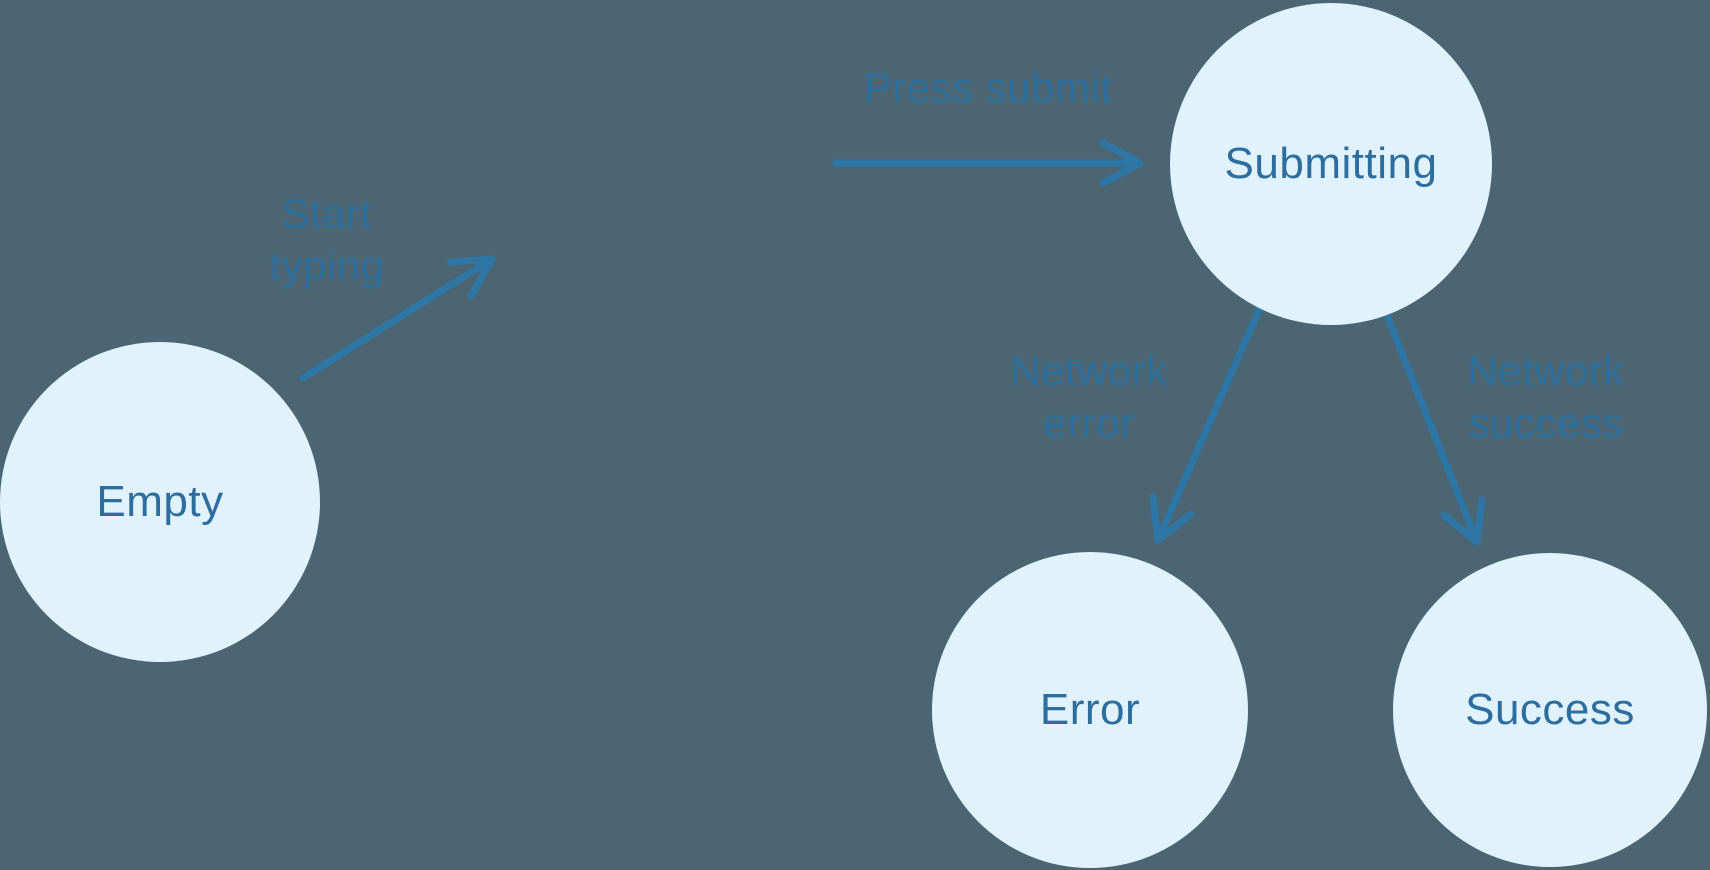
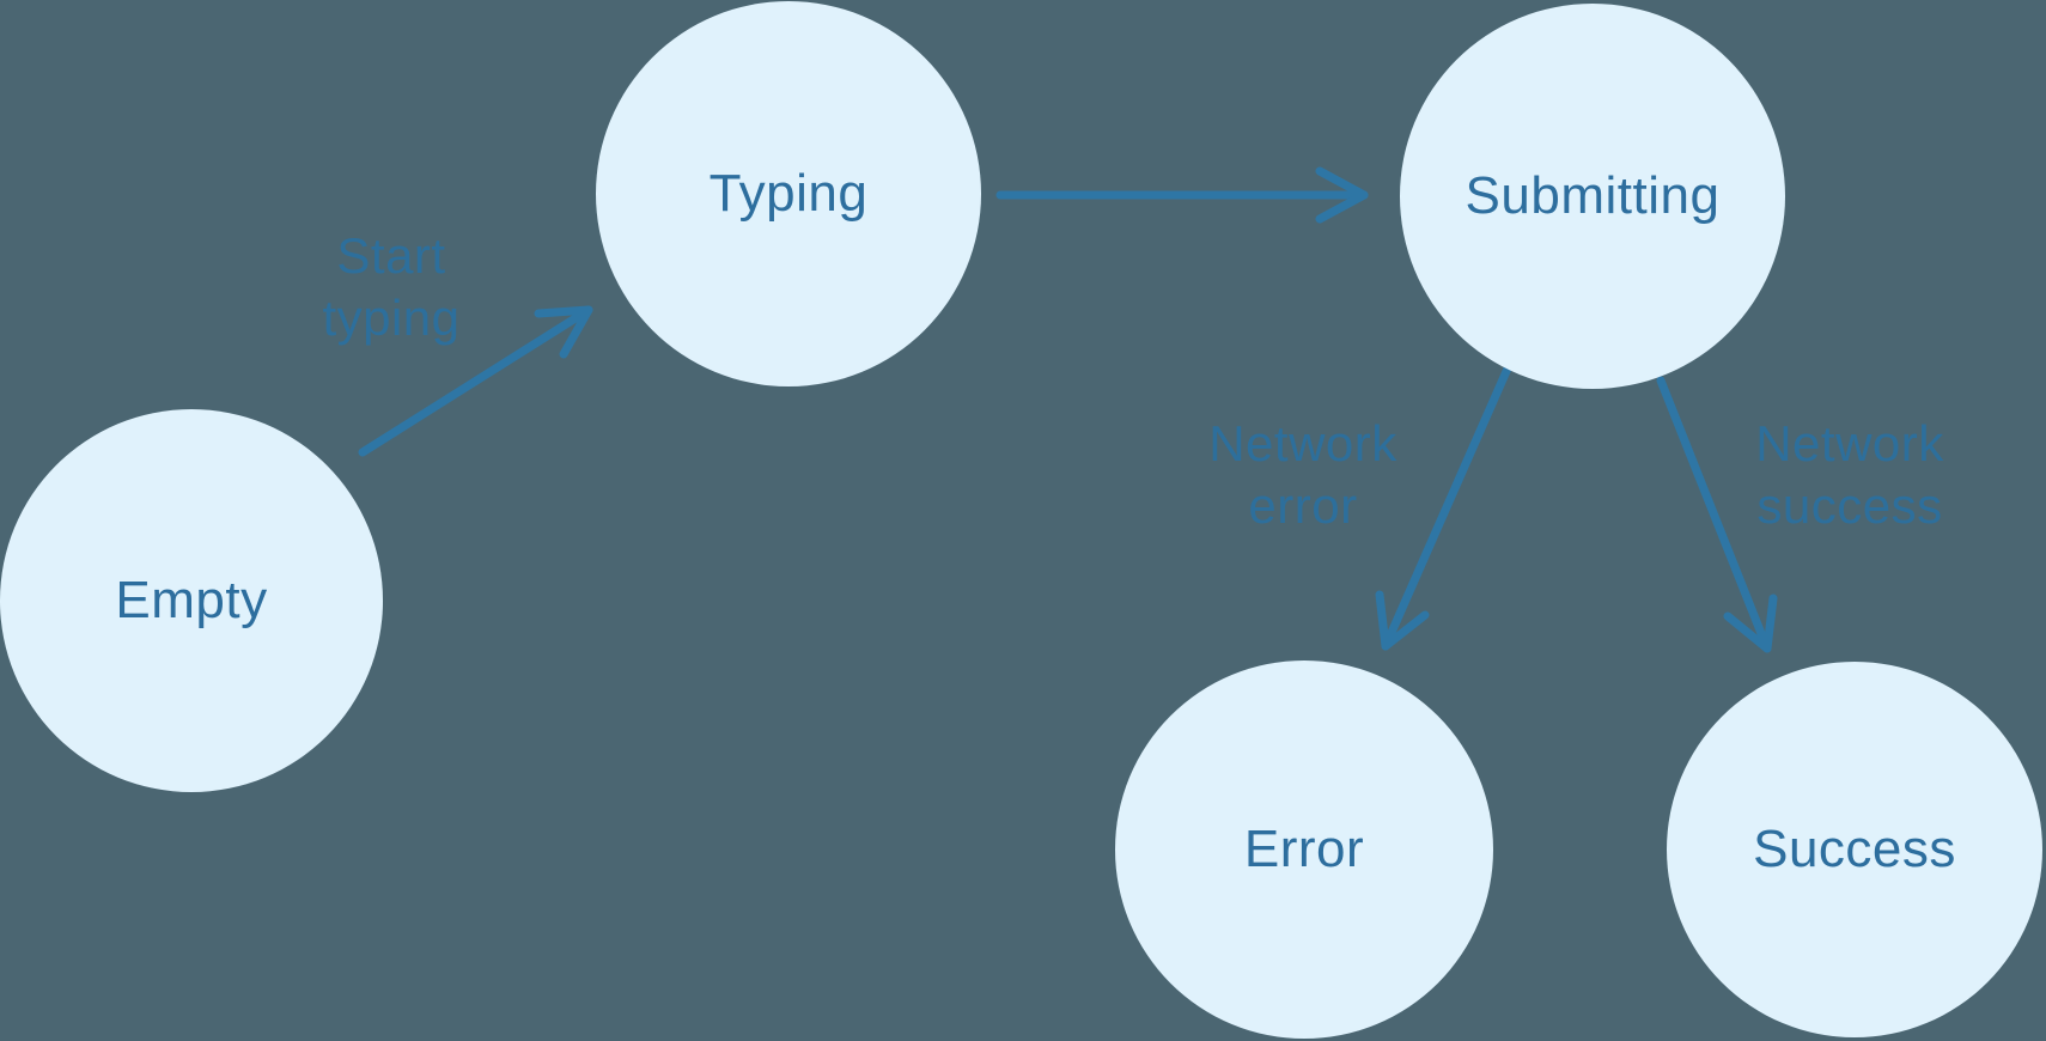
  Empty
+ Typing
  Submitting
  Error
  Success
  Start typing
- Press submit
  Network error
  Network success
